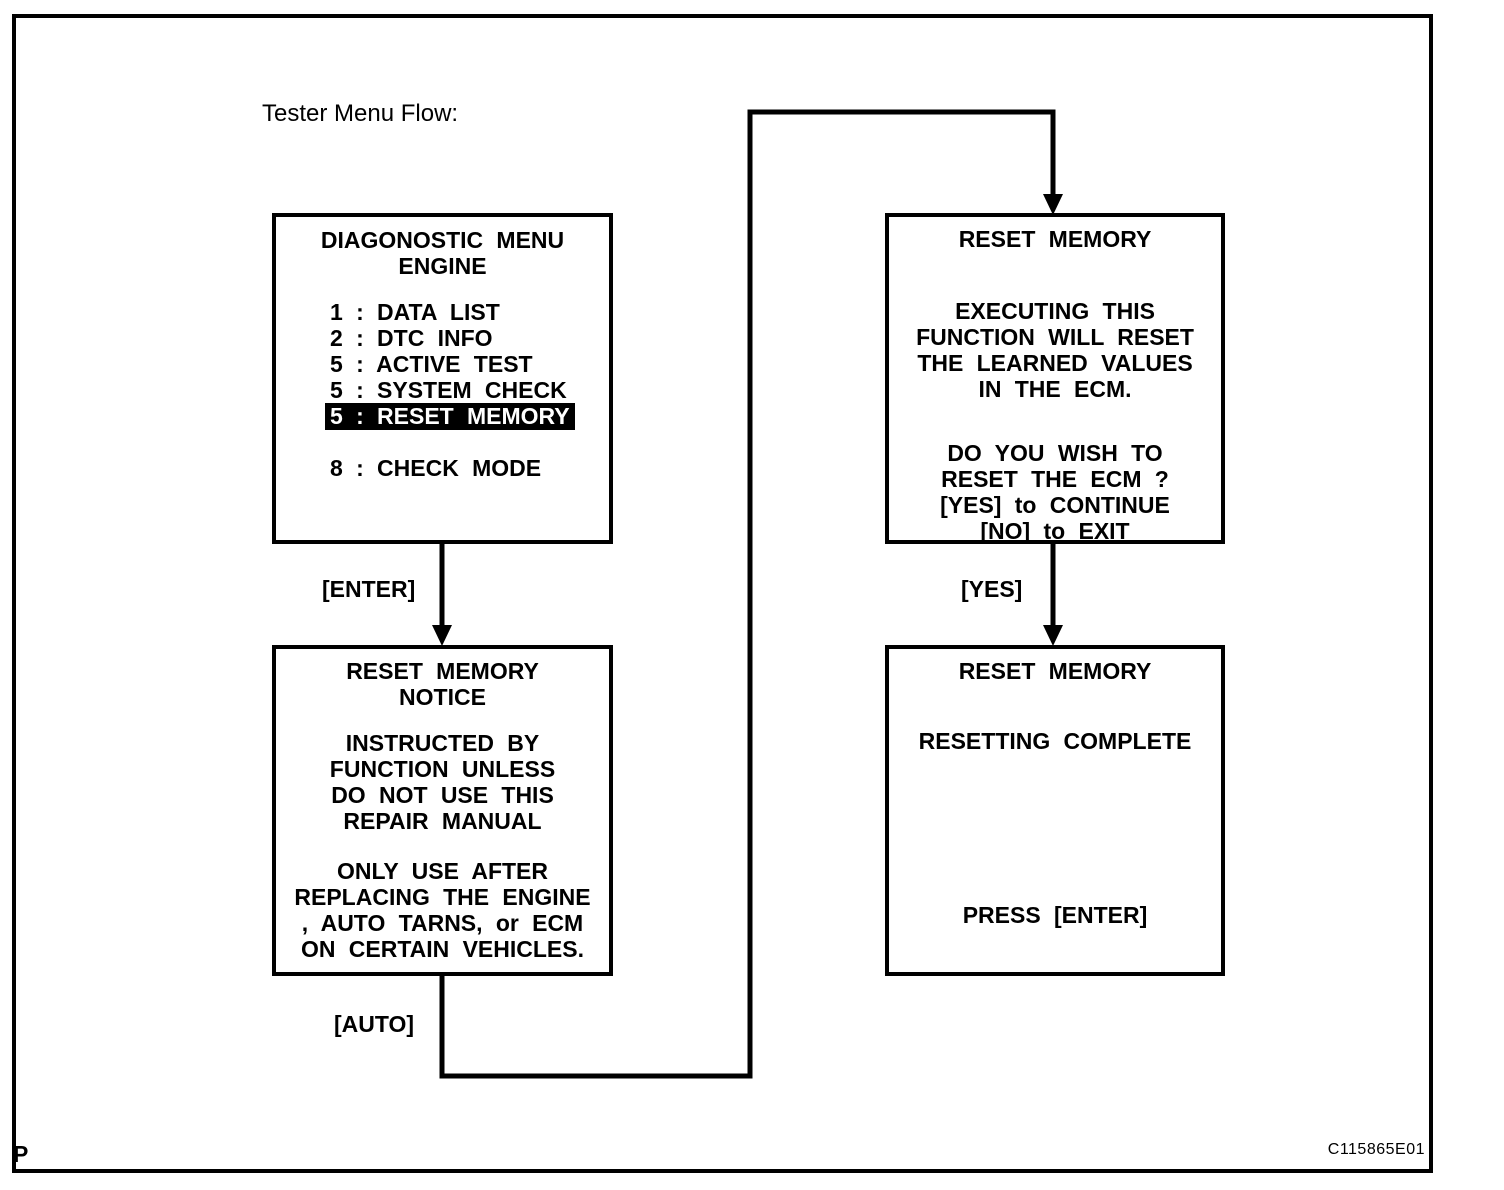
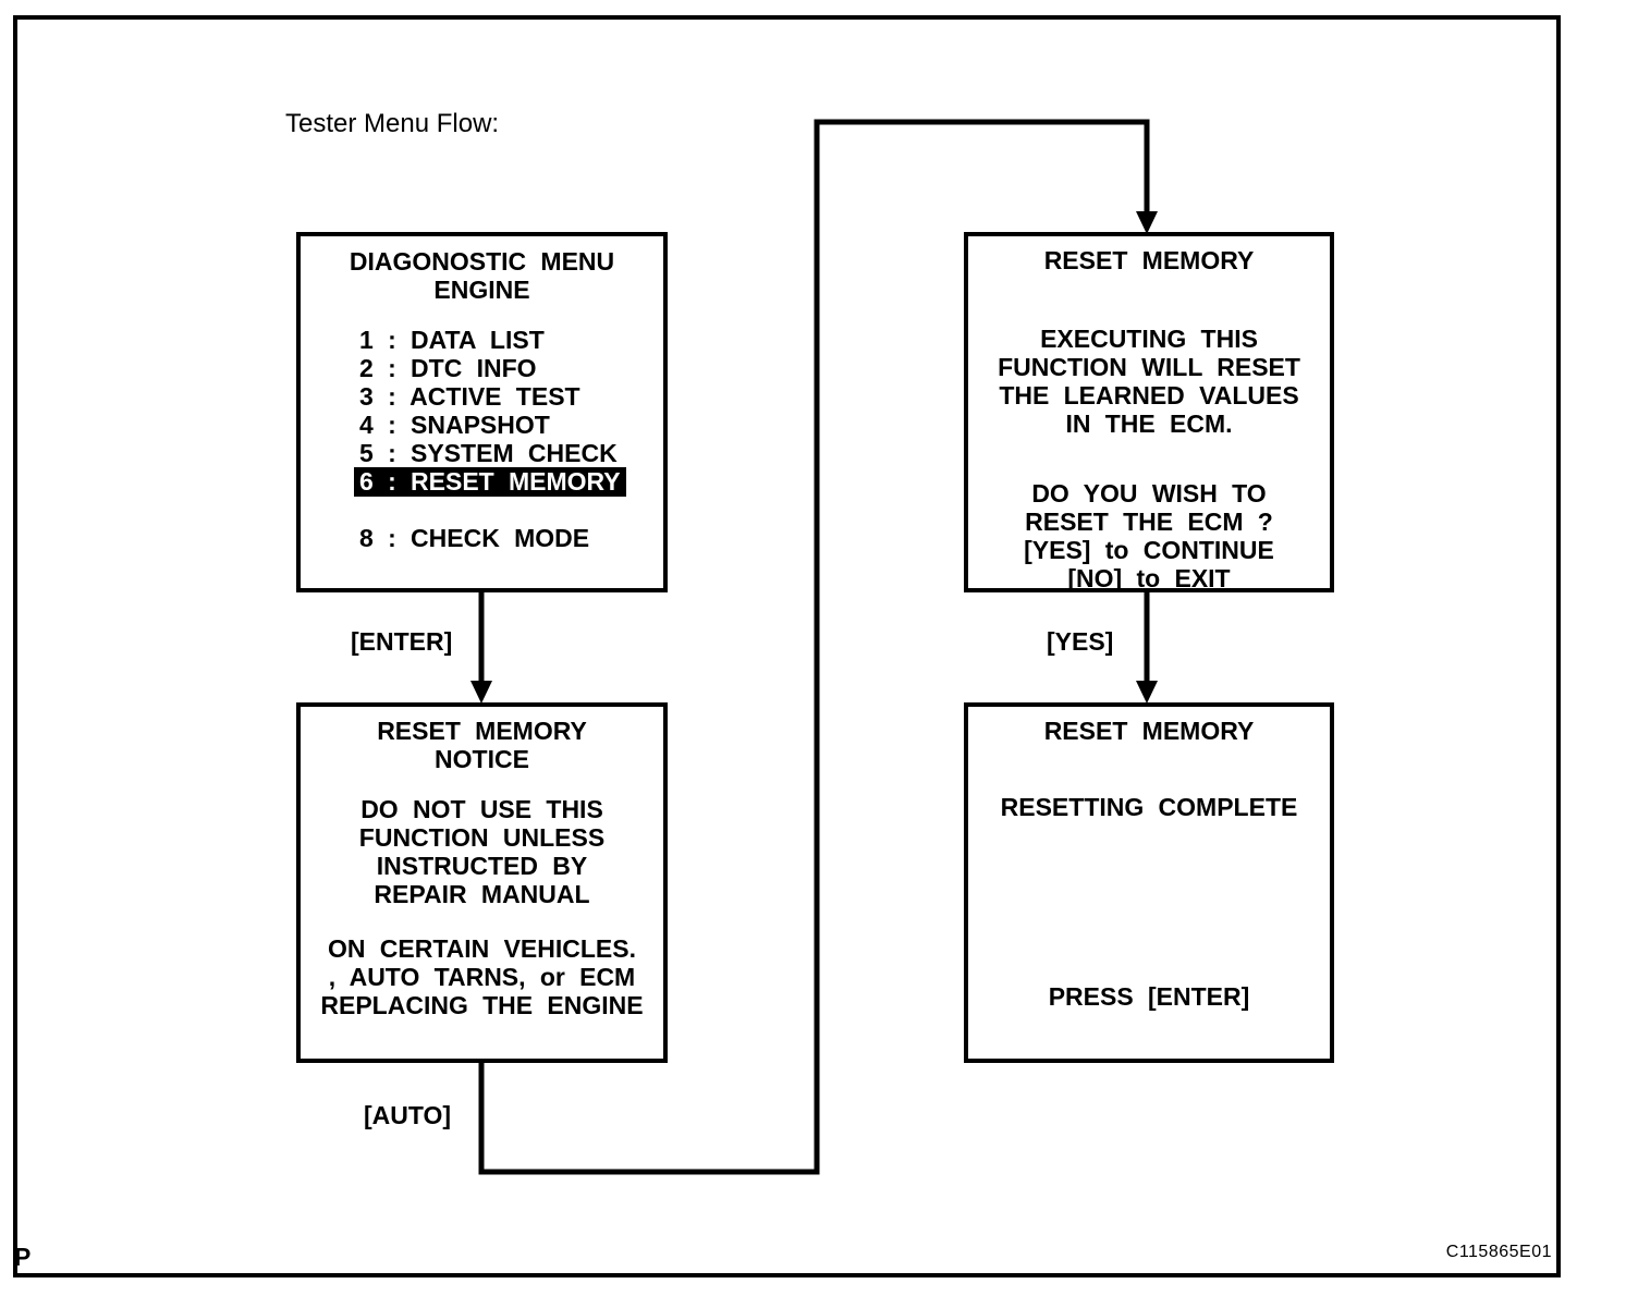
  Tester Menu Flow:
  DIAGONOSTIC MENU
  ENGINE
  1 : DATA LIST
  2 : DTC INFO
- 5 : ACTIVE TEST
+ 3 : ACTIVE TEST
+ 4 : SNAPSHOT
  5 : SYSTEM CHECK
- 5 : RESET MEMORY
+ 6 : RESET MEMORY
  8 : CHECK MODE
  RESET MEMORY
  EXECUTING THIS
  FUNCTION WILL RESET
  THE LEARNED VALUES
  IN THE ECM.
  DO YOU WISH TO
  RESET THE ECM ?
  [YES] to CONTINUE
  [NO] to EXIT
  RESET MEMORY
  NOTICE
- INSTRUCTED BY
+ DO NOT USE THIS
  FUNCTION UNLESS
- DO NOT USE THIS
+ INSTRUCTED BY
  REPAIR MANUAL
- ONLY USE AFTER
- REPLACING THE ENGINE
+ ON CERTAIN VEHICLES.
  , AUTO TARNS, or ECM
- ON CERTAIN VEHICLES.
+ REPLACING THE ENGINE
  RESET MEMORY
  RESETTING COMPLETE
  PRESS [ENTER]
  [ENTER]
  [YES]
  [AUTO]
  C115865E01
  P
